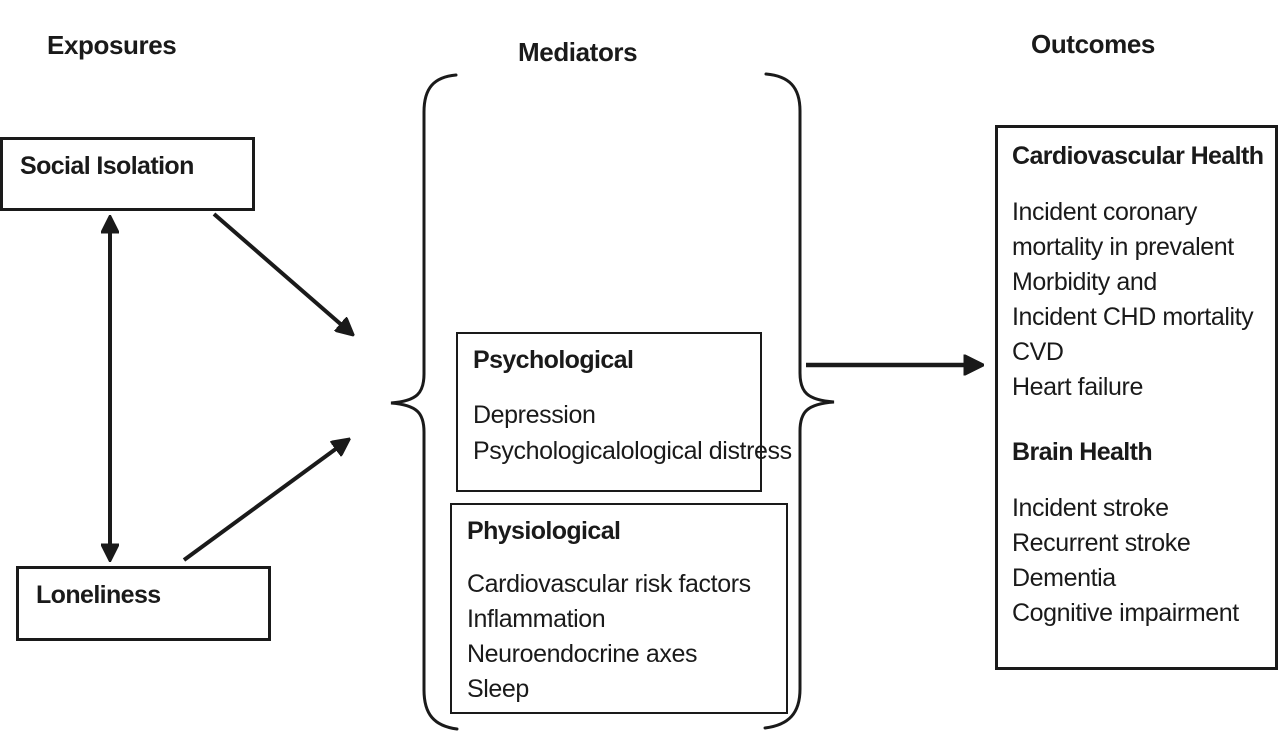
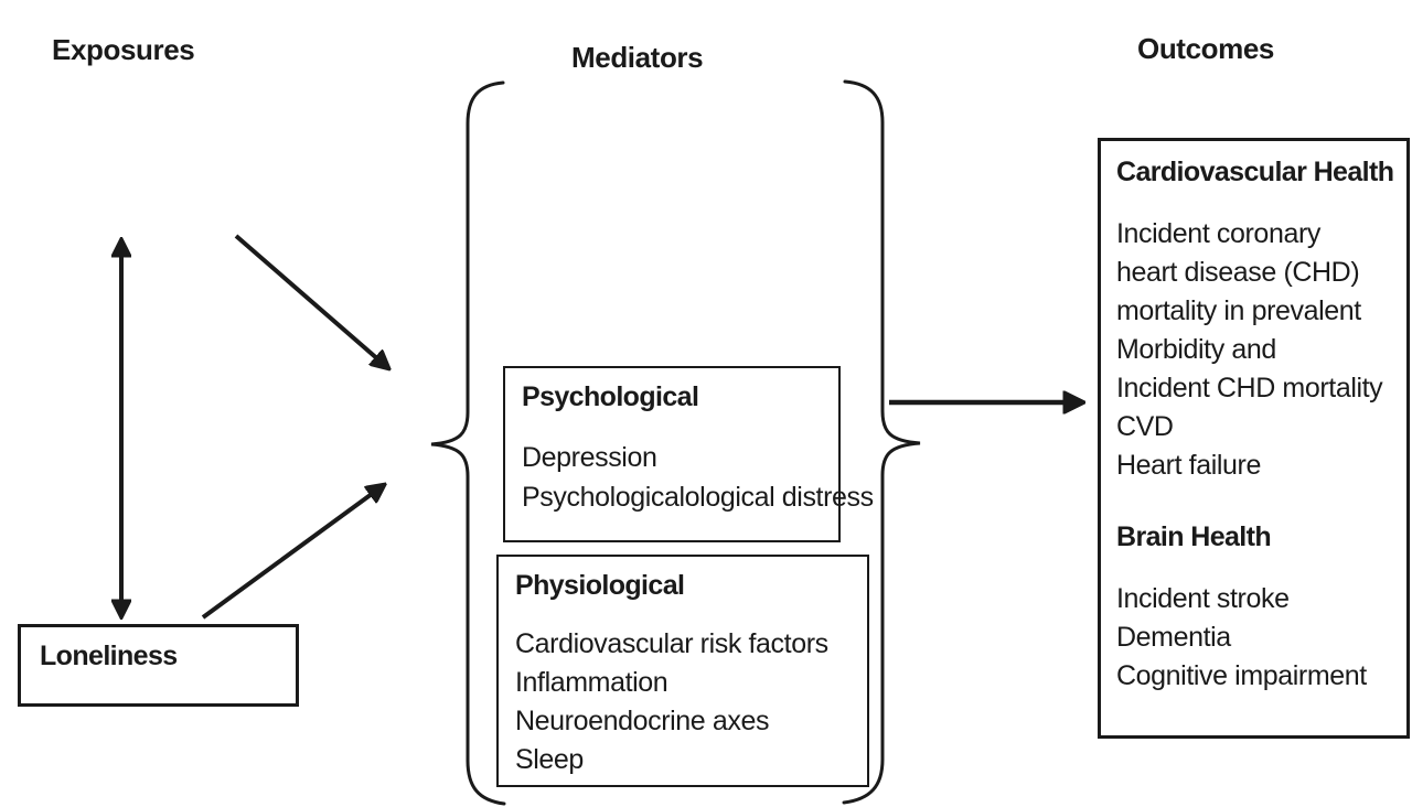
  Exposures
  Mediators
  Outcomes
- Social Isolation
  Loneliness
  Psychological
  Depression
  Psychologicalological distress
  Physiological
  Cardiovascular risk factors
  Inflammation
  Neuroendocrine axes
  Sleep
  Cardiovascular Health
  Incident coronary
+ heart disease (CHD)
  mortality in prevalent
  Morbidity and
  Incident CHD mortality
  CVD
  Heart failure
  Brain Health
  Incident stroke
- Recurrent stroke
  Dementia
  Cognitive impairment
